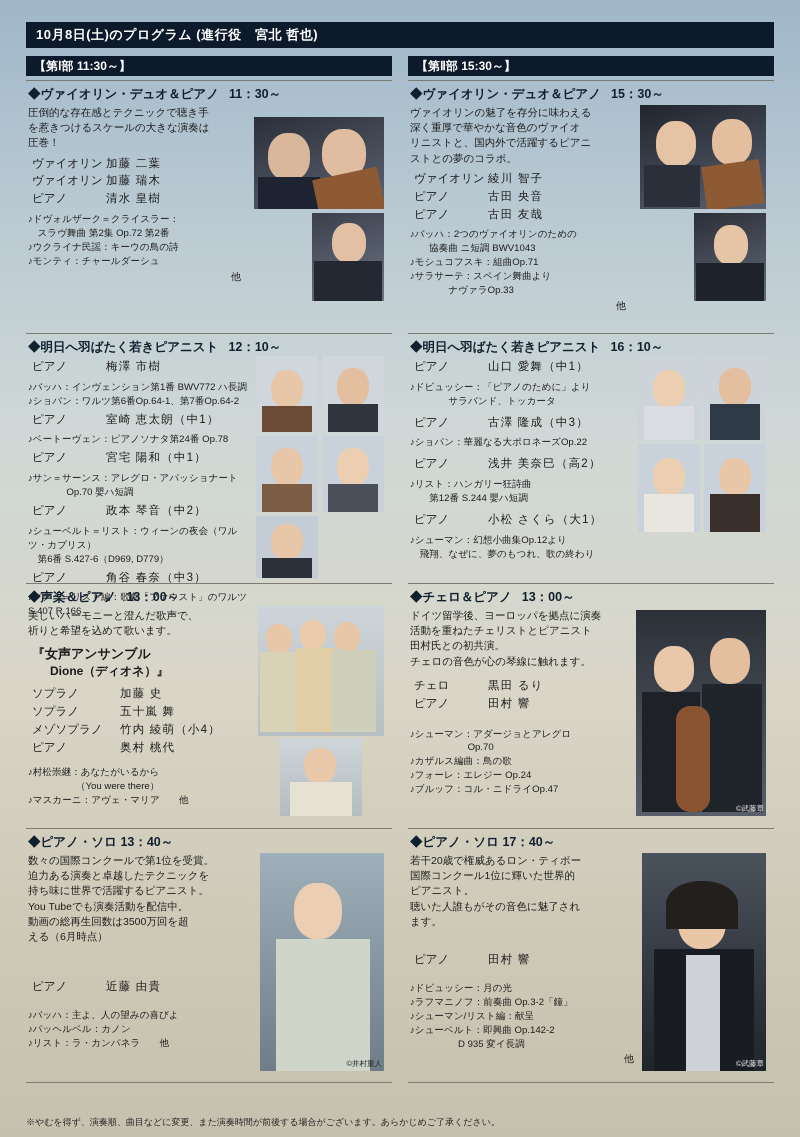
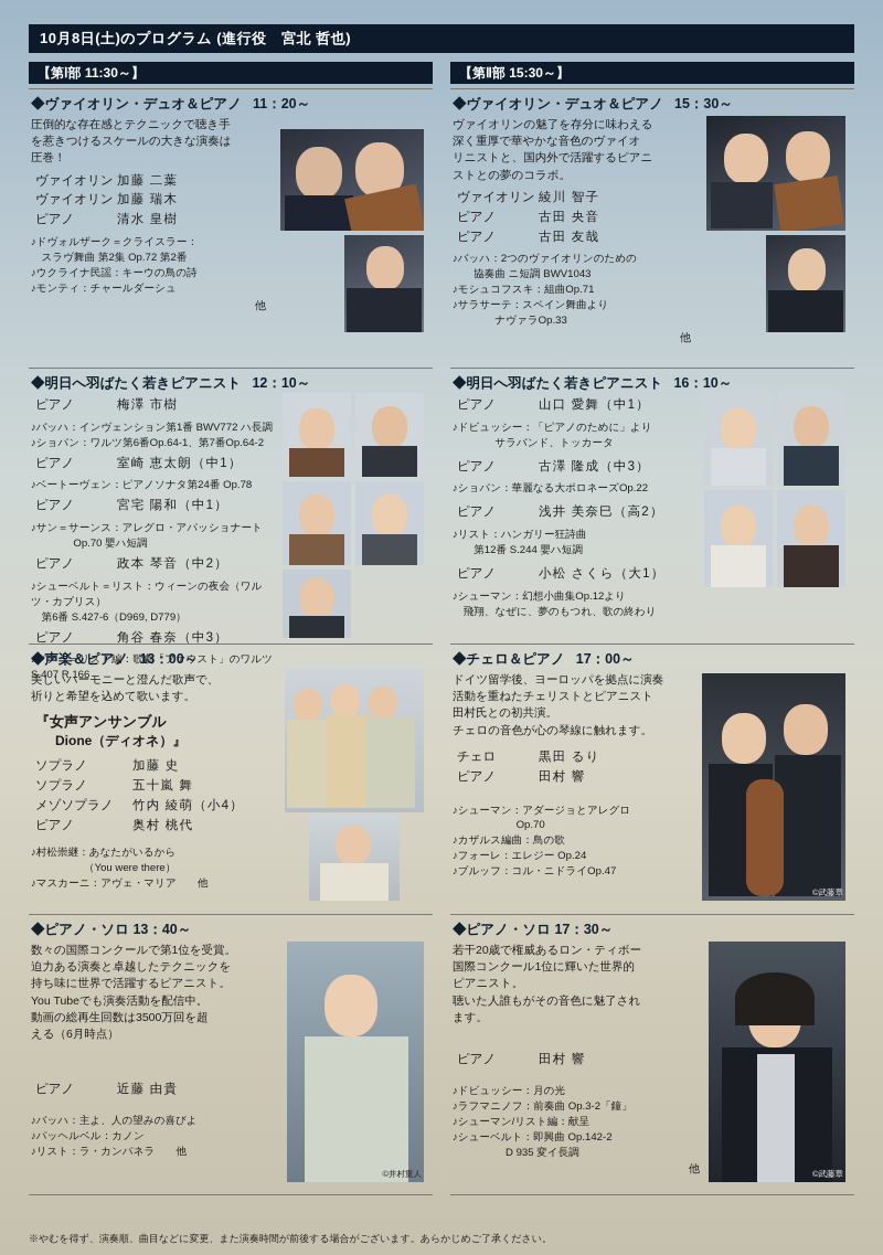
  10月8日(土)のプログラム (進行役 宮北 哲也)
  【第Ⅰ部 11:30～】
- ◆ヴァイオリン・デュオ＆ピアノ 11：30～
+ ◆ヴァイオリン・デュオ＆ピアノ 11：20～
  圧倒的な存在感とテクニックで聴き手
  を惹きつけるスケールの大きな演奏は
  圧巻！
  ヴァイオリン 加藤 二葉
  ヴァイオリン 加藤 瑞木
  ピアノ 清水 皇樹
  ♪ドヴォルザーク＝クライスラー：
  スラヴ舞曲 第2集 Op.72 第2番
  ♪ウクライナ民謡：キーウの鳥の詩
  ♪モンティ：チャールダーシュ
  他
  ◆明日へ羽ばたく若きピアニスト 12：10～
  ピアノ 梅澤 市樹
  ♪バッハ：インヴェンション第1番 BWV772 ハ長調
  ♪ショパン：ワルツ第6番Op.64-1、第7番Op.64-2
  ピアノ 室崎 恵太朗（中1）
  ♪ベートーヴェン：ピアノソナタ第24番 Op.78
  ピアノ 宮宅 陽和（中1）
  ♪サン＝サーンス：アレグロ・アパッショナート
  Op.70 嬰ハ短調
  ピアノ 政本 琴音（中2）
  ♪シューベルト＝リスト：ウィーンの夜会（ワルツ・カプリス）
  第6番 S.427-6（D969, D779）
  ピアノ 角谷 春奈（中3）
  ♪グノー＝リスト編：歌劇「ファウスト」のワルツ S.407 R.166
  ◆声楽＆ピアノ 13：00～
  美しいハーモニーと澄んだ歌声で、
  祈りと希望を込めて歌います。
  『女声アンサンブル
  Dione（ディオネ）』
  ソプラノ 加藤 史
  ソプラノ 五十嵐 舞
  メゾソプラノ 竹内 綾萌（小4）
  ピアノ 奥村 桃代
  ♪村松崇継：あなたがいるから
  （You were there）
  ♪マスカーニ：アヴェ・マリア 他
  ◆ピアノ・ソロ 13：40～
  数々の国際コンクールで第1位を受賞。
  迫力ある演奏と卓越したテクニックを
  持ち味に世界で活躍するピアニスト。
  You Tubeでも演奏活動を配信中。
  動画の総再生回数は3500万回を超
  える（6月時点）
  ピアノ 近藤 由貴
  ♪バッハ：主よ、人の望みの喜びよ
  ♪パッヘルベル：カノン
  ♪リスト：ラ・カンパネラ 他
  ©井村重人
  【第Ⅱ部 15:30～】
  ◆ヴァイオリン・デュオ＆ピアノ 15：30～
  ヴァイオリンの魅了を存分に味わえる
  深く重厚で華やかな音色のヴァイオ
  リニストと、国内外で活躍するピアニ
  ストとの夢のコラボ。
  ヴァイオリン 綾川 智子
  ピアノ 古田 央音
  ピアノ 古田 友哉
  ♪バッハ：2つのヴァイオリンのための
  協奏曲 ニ短調 BWV1043
  ♪モシュコフスキ：組曲Op.71
  ♪サラサーテ：スペイン舞曲より
  ナヴァラOp.33
  他
  ◆明日へ羽ばたく若きピアニスト 16：10～
  ピアノ 山口 愛舞（中1）
  ♪ドビュッシー：「ピアノのために」より
  サラバンド、トッカータ
  ピアノ 古澤 隆成（中3）
  ♪ショパン：華麗なる大ポロネーズOp.22
  ピアノ 浅井 美奈巳（高2）
  ♪リスト：ハンガリー狂詩曲
  第12番 S.244 嬰ハ短調
  ピアノ 小松 さくら（大1）
  ♪シューマン：幻想小曲集Op.12より
  飛翔、なぜに、夢のもつれ、歌の終わり
- ◆チェロ＆ピアノ 13：00～
+ ◆チェロ＆ピアノ 17：00～
  ドイツ留学後、ヨーロッパを拠点に演奏
  活動を重ねたチェリストとピアニスト
  田村氏との初共演。
  チェロの音色が心の琴線に触れます。
  チェロ 黒田 るり
  ピアノ 田村 響
  ♪シューマン：アダージョとアレグロ
  Op.70
  ♪カザルス編曲：鳥の歌
  ♪フォーレ：エレジー Op.24
  ♪ブルッフ：コル・ニドライOp.47
  ©武藤章
- ◆ピアノ・ソロ 17：40～
+ ◆ピアノ・ソロ 17：30～
  若干20歳で権威あるロン・ティボー
  国際コンクール1位に輝いた世界的
  ピアニスト。
  聴いた人誰もがその音色に魅了され
  ます。
  ピアノ 田村 響
  ♪ドビュッシー：月の光
  ♪ラフマニノフ：前奏曲 Op.3-2「鐘」
  ♪シューマン/リスト編：献呈
  ♪シューベルト：即興曲 Op.142-2
  D 935 変イ長調
  他
  ©武藤章
  ※やむを得ず、演奏順、曲目などに変更、また演奏時間が前後する場合がございます。あらかじめご了承ください。
